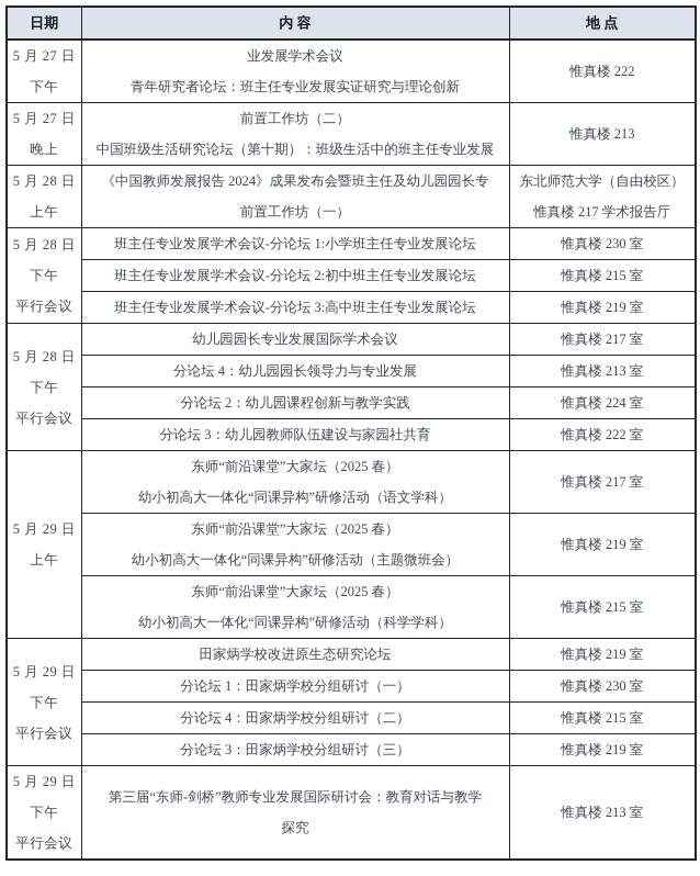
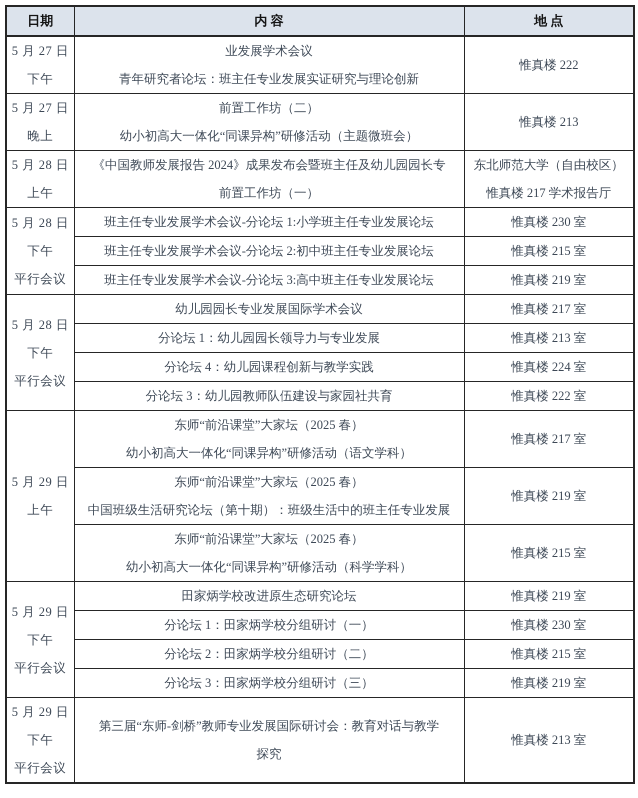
  日期	内 容	地 点
  5 月 27 日下午	业发展学术会议青年研究者论坛：班主任专业发展实证研究与理论创新	惟真楼 222
- 5 月 27 日晚上	前置工作坊（二）中国班级生活研究论坛（第十期）：班级生活中的班主任专业发展	惟真楼 213
+ 5 月 27 日晚上	前置工作坊（二）幼小初高大一体化“同课异构”研修活动（主题微班会）	惟真楼 213
  5 月 28 日上午	《中国教师发展报告 2024》成果发布会暨班主任及幼儿园园长专前置工作坊（一）	东北师范大学（自由校区）惟真楼 217 学术报告厅
  5 月 28 日下午平行会议	班主任专业发展学术会议-分论坛 1:小学班主任专业发展论坛	惟真楼 230 室
  班主任专业发展学术会议-分论坛 2:初中班主任专业发展论坛	惟真楼 215 室
  班主任专业发展学术会议-分论坛 3:高中班主任专业发展论坛	惟真楼 219 室
  5 月 28 日下午平行会议	幼儿园园长专业发展国际学术会议	惟真楼 217 室
- 分论坛 4：幼儿园园长领导力与专业发展	惟真楼 213 室
+ 分论坛 1：幼儿园园长领导力与专业发展	惟真楼 213 室
- 分论坛 2：幼儿园课程创新与教学实践	惟真楼 224 室
+ 分论坛 4：幼儿园课程创新与教学实践	惟真楼 224 室
  分论坛 3：幼儿园教师队伍建设与家园社共育	惟真楼 222 室
  5 月 29 日上午	东师“前沿课堂”大家坛（2025 春）幼小初高大一体化“同课异构”研修活动（语文学科）	惟真楼 217 室
- 东师“前沿课堂”大家坛（2025 春）幼小初高大一体化“同课异构”研修活动（主题微班会）	惟真楼 219 室
+ 东师“前沿课堂”大家坛（2025 春）中国班级生活研究论坛（第十期）：班级生活中的班主任专业发展	惟真楼 219 室
  东师“前沿课堂”大家坛（2025 春）幼小初高大一体化“同课异构”研修活动（科学学科）	惟真楼 215 室
  5 月 29 日下午平行会议	田家炳学校改进原生态研究论坛	惟真楼 219 室
  分论坛 1：田家炳学校分组研讨（一）	惟真楼 230 室
- 分论坛 4：田家炳学校分组研讨（二）	惟真楼 215 室
+ 分论坛 2：田家炳学校分组研讨（二）	惟真楼 215 室
  分论坛 3：田家炳学校分组研讨（三）	惟真楼 219 室
  5 月 29 日下午平行会议	第三届“东师-剑桥”教师专业发展国际研讨会：教育对话与教学探究	惟真楼 213 室
